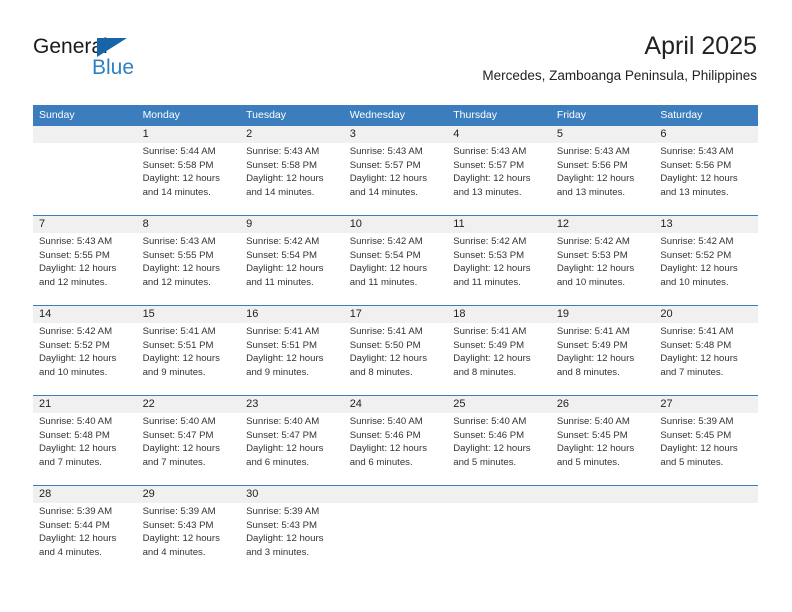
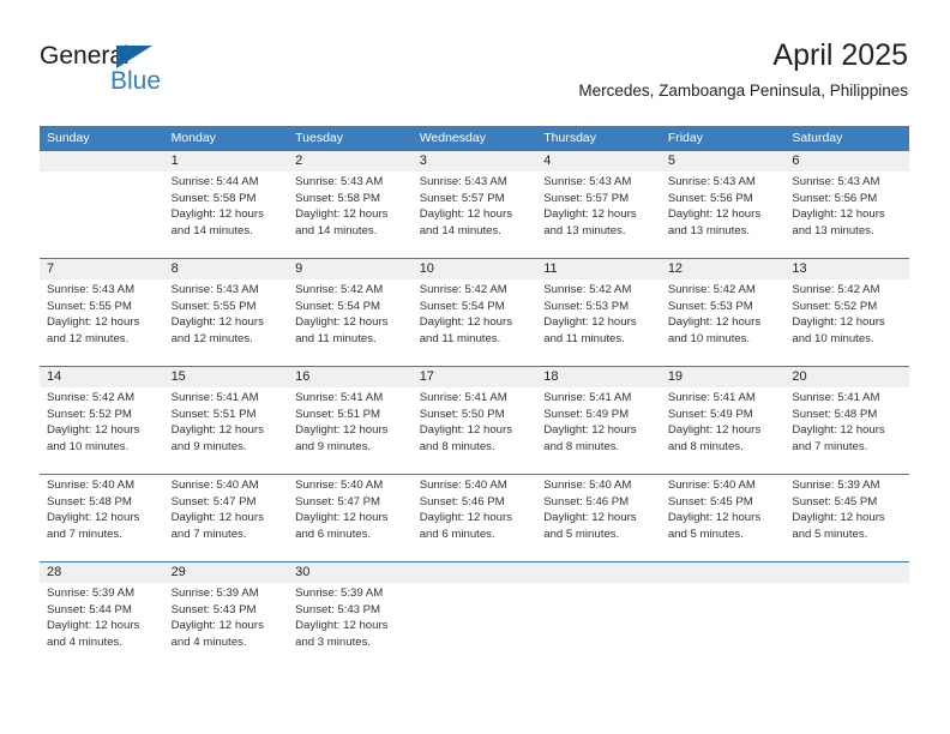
  General
  Blue
  April 2025
  Mercedes, Zamboanga Peninsula, Philippines
  Sunday	Monday	Tuesday	Wednesday	Thursday	Friday	Saturday
  	1	2	3	4	5	6
  	Sunrise: 5:44 AMSunset: 5:58 PMDaylight: 12 hoursand 14 minutes.	Sunrise: 5:43 AMSunset: 5:58 PMDaylight: 12 hoursand 14 minutes.	Sunrise: 5:43 AMSunset: 5:57 PMDaylight: 12 hoursand 14 minutes.	Sunrise: 5:43 AMSunset: 5:57 PMDaylight: 12 hoursand 13 minutes.	Sunrise: 5:43 AMSunset: 5:56 PMDaylight: 12 hoursand 13 minutes.	Sunrise: 5:43 AMSunset: 5:56 PMDaylight: 12 hoursand 13 minutes.
  7	8	9	10	11	12	13
  Sunrise: 5:43 AMSunset: 5:55 PMDaylight: 12 hoursand 12 minutes.	Sunrise: 5:43 AMSunset: 5:55 PMDaylight: 12 hoursand 12 minutes.	Sunrise: 5:42 AMSunset: 5:54 PMDaylight: 12 hoursand 11 minutes.	Sunrise: 5:42 AMSunset: 5:54 PMDaylight: 12 hoursand 11 minutes.	Sunrise: 5:42 AMSunset: 5:53 PMDaylight: 12 hoursand 11 minutes.	Sunrise: 5:42 AMSunset: 5:53 PMDaylight: 12 hoursand 10 minutes.	Sunrise: 5:42 AMSunset: 5:52 PMDaylight: 12 hoursand 10 minutes.
  14	15	16	17	18	19	20
  Sunrise: 5:42 AMSunset: 5:52 PMDaylight: 12 hoursand 10 minutes.	Sunrise: 5:41 AMSunset: 5:51 PMDaylight: 12 hoursand 9 minutes.	Sunrise: 5:41 AMSunset: 5:51 PMDaylight: 12 hoursand 9 minutes.	Sunrise: 5:41 AMSunset: 5:50 PMDaylight: 12 hoursand 8 minutes.	Sunrise: 5:41 AMSunset: 5:49 PMDaylight: 12 hoursand 8 minutes.	Sunrise: 5:41 AMSunset: 5:49 PMDaylight: 12 hoursand 8 minutes.	Sunrise: 5:41 AMSunset: 5:48 PMDaylight: 12 hoursand 7 minutes.
- 21	22	23	24	25	26	27
  Sunrise: 5:40 AMSunset: 5:48 PMDaylight: 12 hoursand 7 minutes.	Sunrise: 5:40 AMSunset: 5:47 PMDaylight: 12 hoursand 7 minutes.	Sunrise: 5:40 AMSunset: 5:47 PMDaylight: 12 hoursand 6 minutes.	Sunrise: 5:40 AMSunset: 5:46 PMDaylight: 12 hoursand 6 minutes.	Sunrise: 5:40 AMSunset: 5:46 PMDaylight: 12 hoursand 5 minutes.	Sunrise: 5:40 AMSunset: 5:45 PMDaylight: 12 hoursand 5 minutes.	Sunrise: 5:39 AMSunset: 5:45 PMDaylight: 12 hoursand 5 minutes.
  28	29	30
  Sunrise: 5:39 AMSunset: 5:44 PMDaylight: 12 hoursand 4 minutes.	Sunrise: 5:39 AMSunset: 5:43 PMDaylight: 12 hoursand 4 minutes.	Sunrise: 5:39 AMSunset: 5:43 PMDaylight: 12 hoursand 3 minutes.
